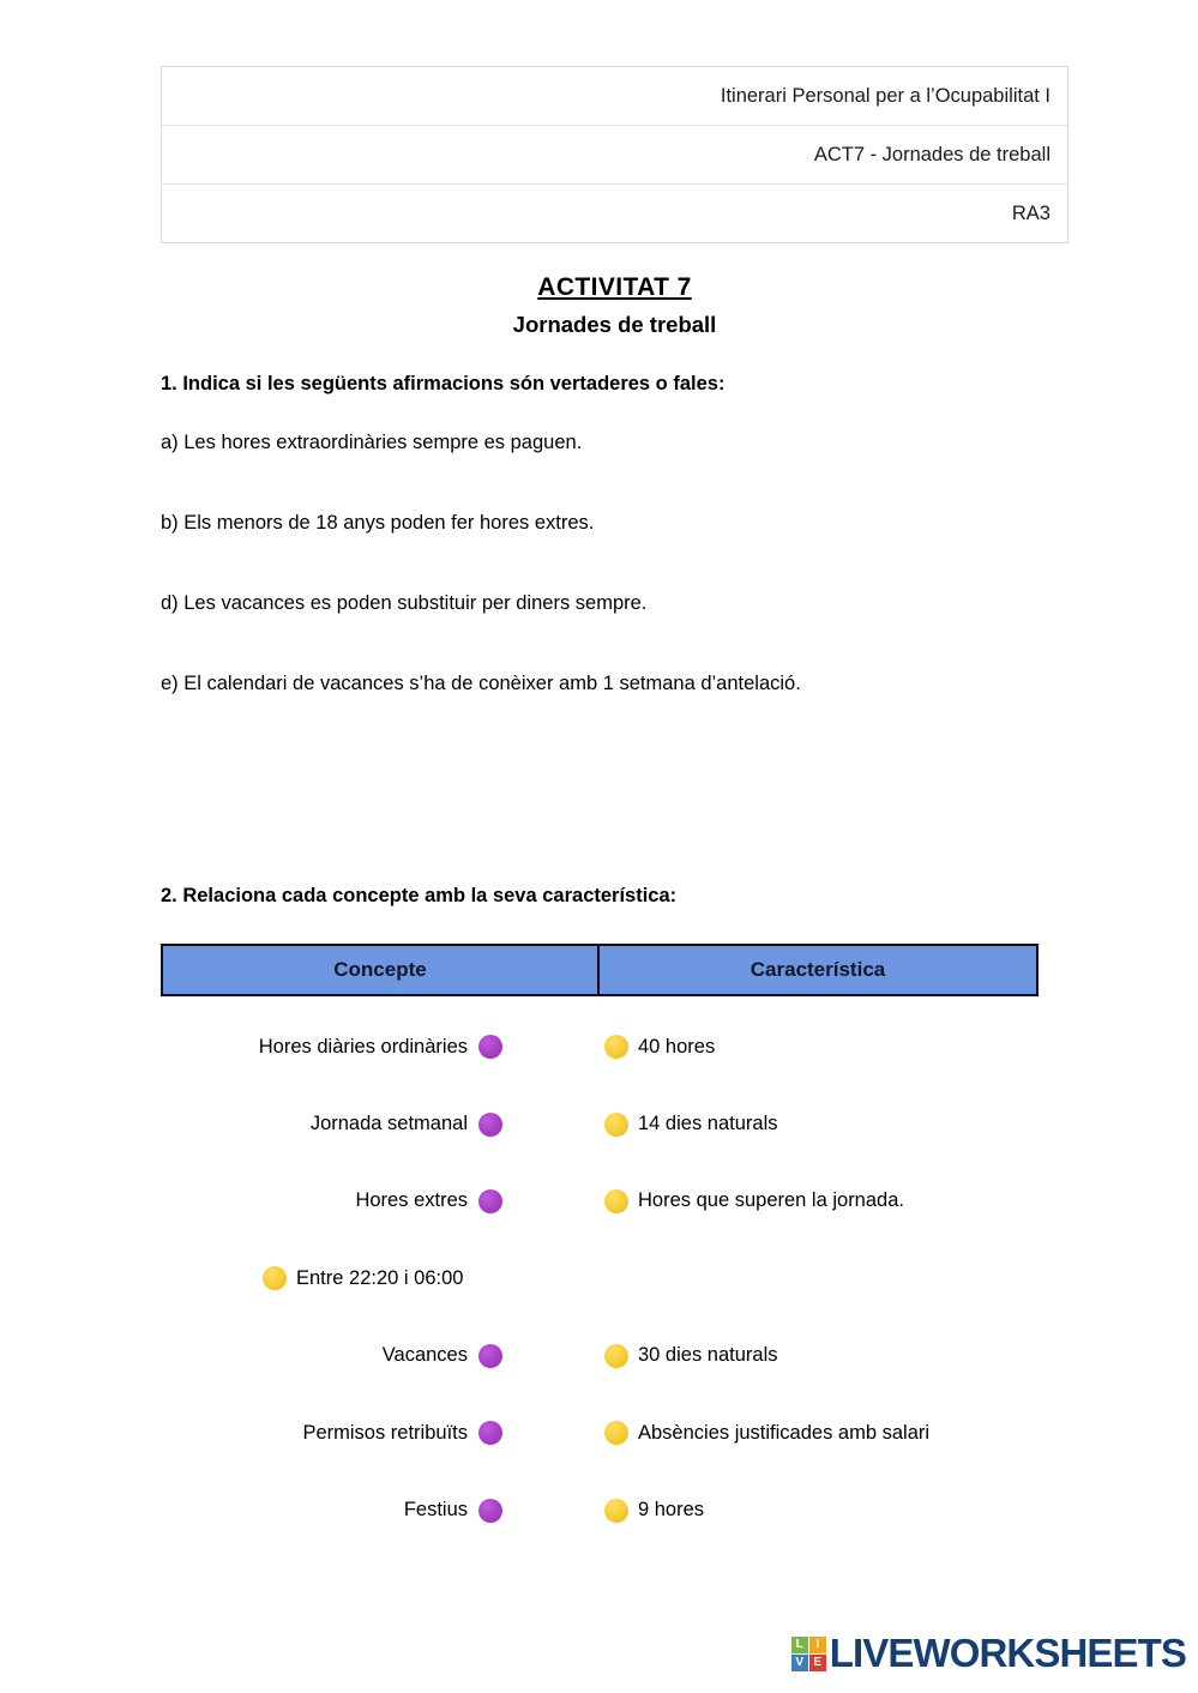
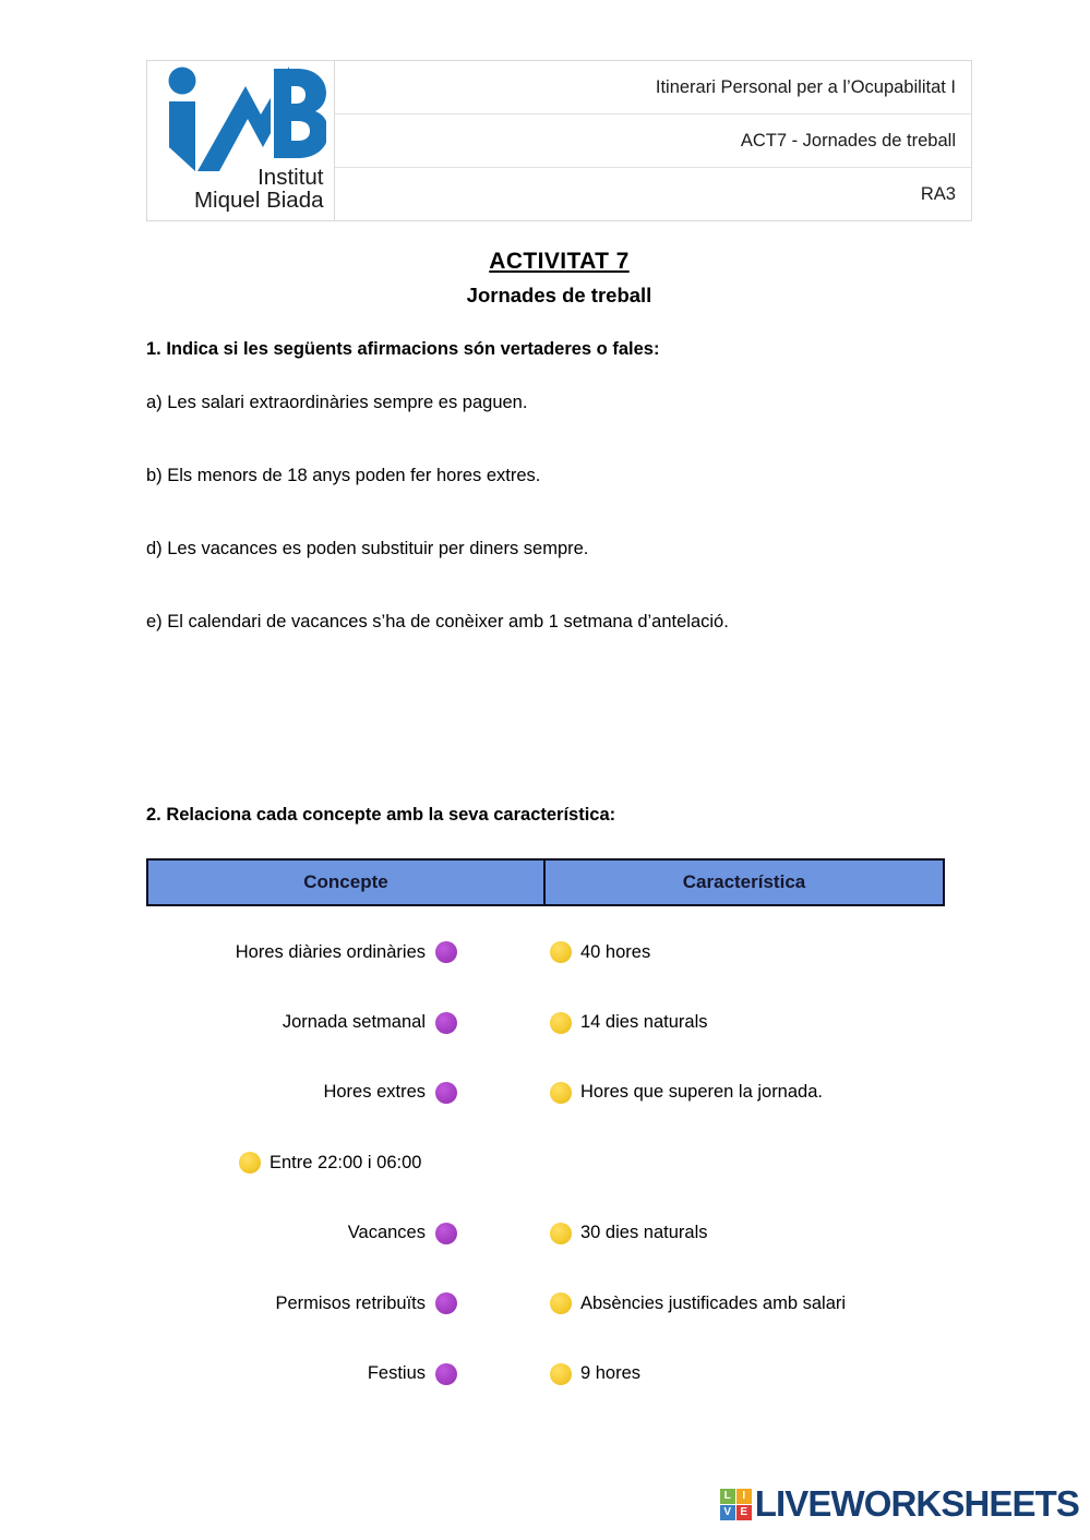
+ Institut
+ Miquel Biada
  Itinerari Personal per a l’Ocupabilitat I
  ACT7 - Jornades de treball
  RA3
  ACTIVITAT 7
  Jornades de treball
  1. Indica si les següents afirmacions són vertaderes o fales:
- a) Les hores extraordinàries sempre es paguen.
+ a) Les salari extraordinàries sempre es paguen.
  b) Els menors de 18 anys poden fer hores extres.
  d) Les vacances es poden substituir per diners sempre.
  e) El calendari de vacances s’ha de conèixer amb 1 setmana d’antelació.
  2. Relaciona cada concepte amb la seva característica:
  Concepte
  Característica
  Hores diàries ordinàries
  40 hores
  Jornada setmanal
  14 dies naturals
  Hores extres
  Hores que superen la jornada.
- Entre 22:20 i 06:00
+ Entre 22:00 i 06:00
  Vacances
  30 dies naturals
  Permisos retribuïts
  Absències justificades amb salari
  Festius
  9 hores
  L
  I
  V
  E
  LIVEWORKSHEETS
